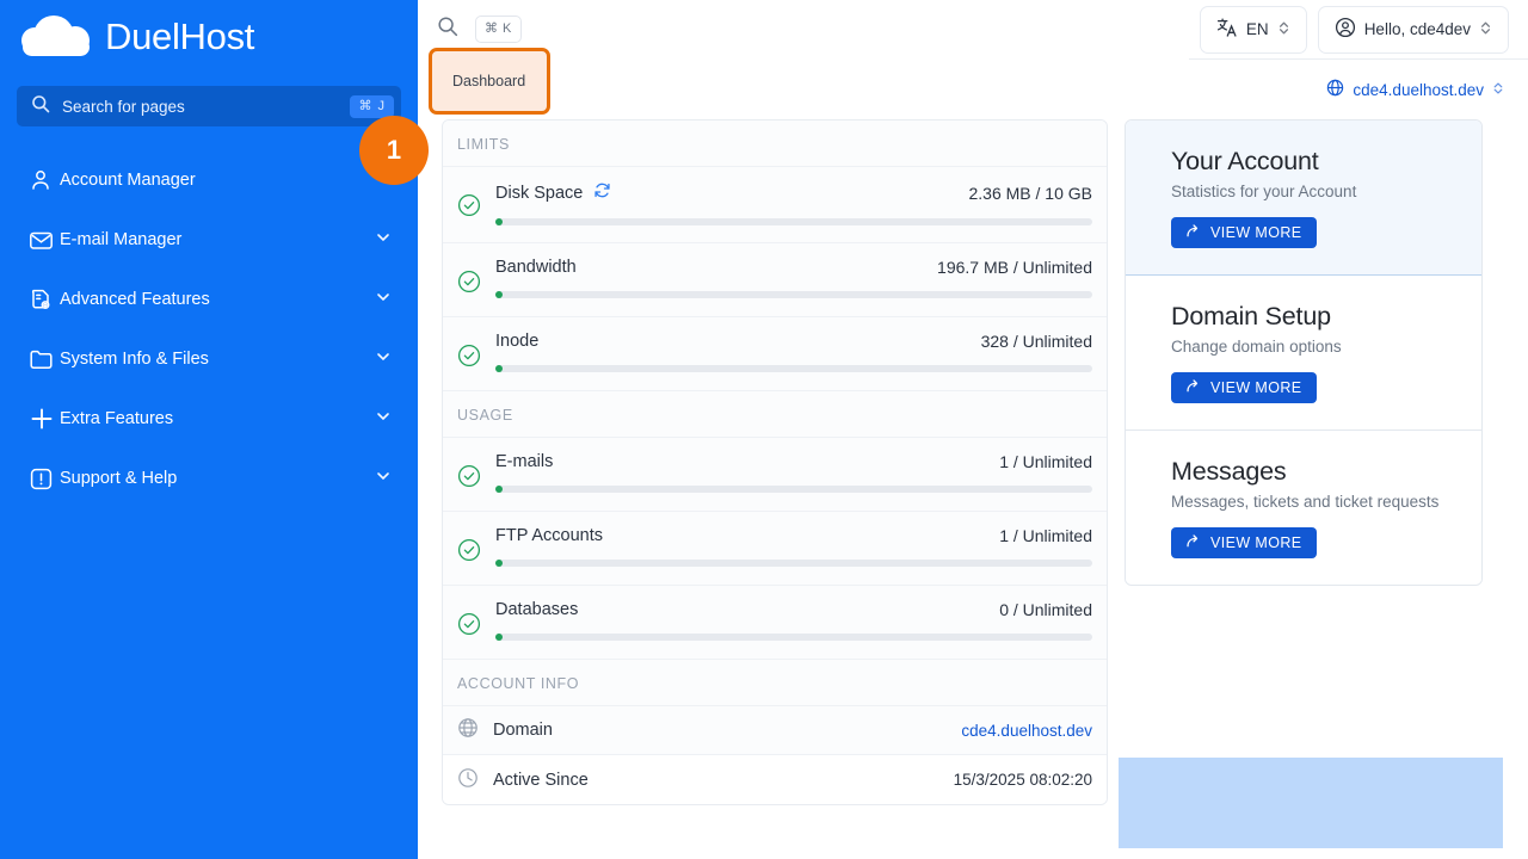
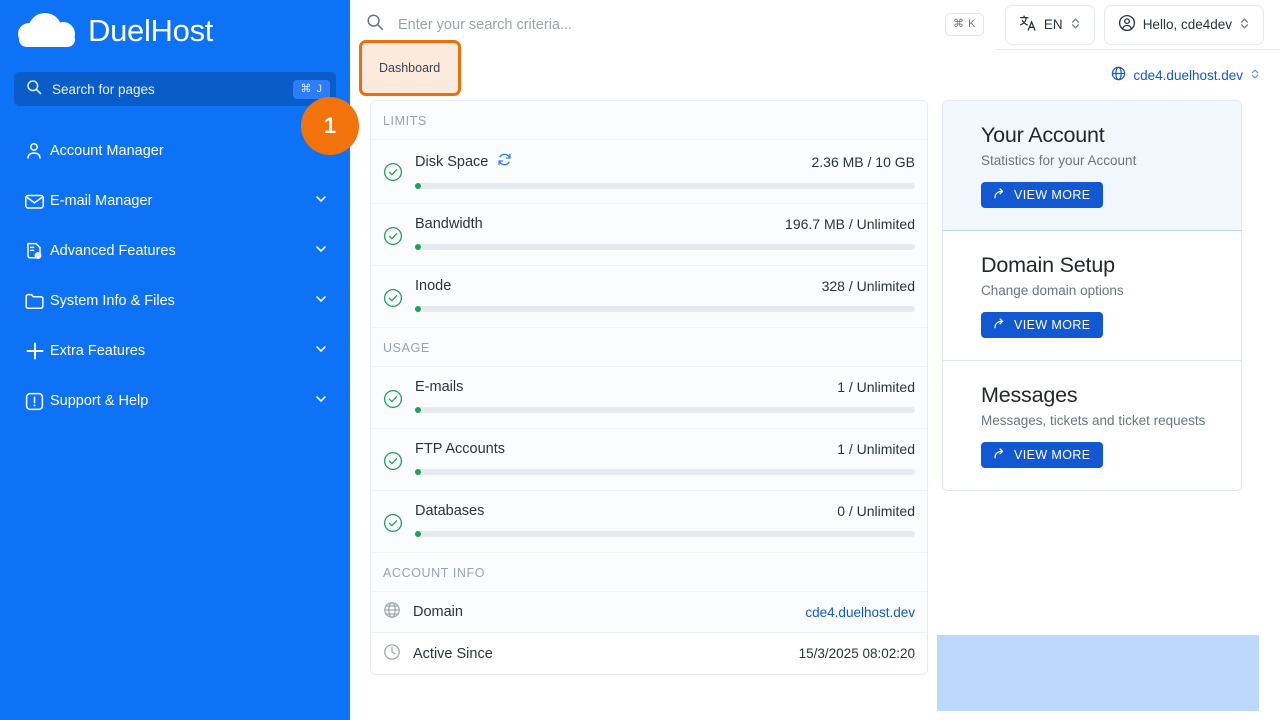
  DuelHost
  Search for pages
  ⌘ J
  Account Manager
  E-mail Manager
  Advanced Features
  System Info & Files
  Extra Features
  Support & Help
+ Enter your search criteria...
  ⌘ K
  EN
  Hello, cde4dev
  cde4.duelhost.dev
  LIMITS
  Disk Space
  2.36 MB / 10 GB
  Bandwidth
  196.7 MB / Unlimited
  Inode
  328 / Unlimited
  USAGE
  E-mails
  1 / Unlimited
  FTP Accounts
  1 / Unlimited
  Databases
  0 / Unlimited
  ACCOUNT INFO
  Domain
  cde4.duelhost.dev
  Active Since
  15/3/2025 08:02:20
  Your Account
  Statistics for your Account
  VIEW MORE
  Domain Setup
  Change domain options
  VIEW MORE
  Messages
  Messages, tickets and ticket requests
  VIEW MORE
  Dashboard
  1
